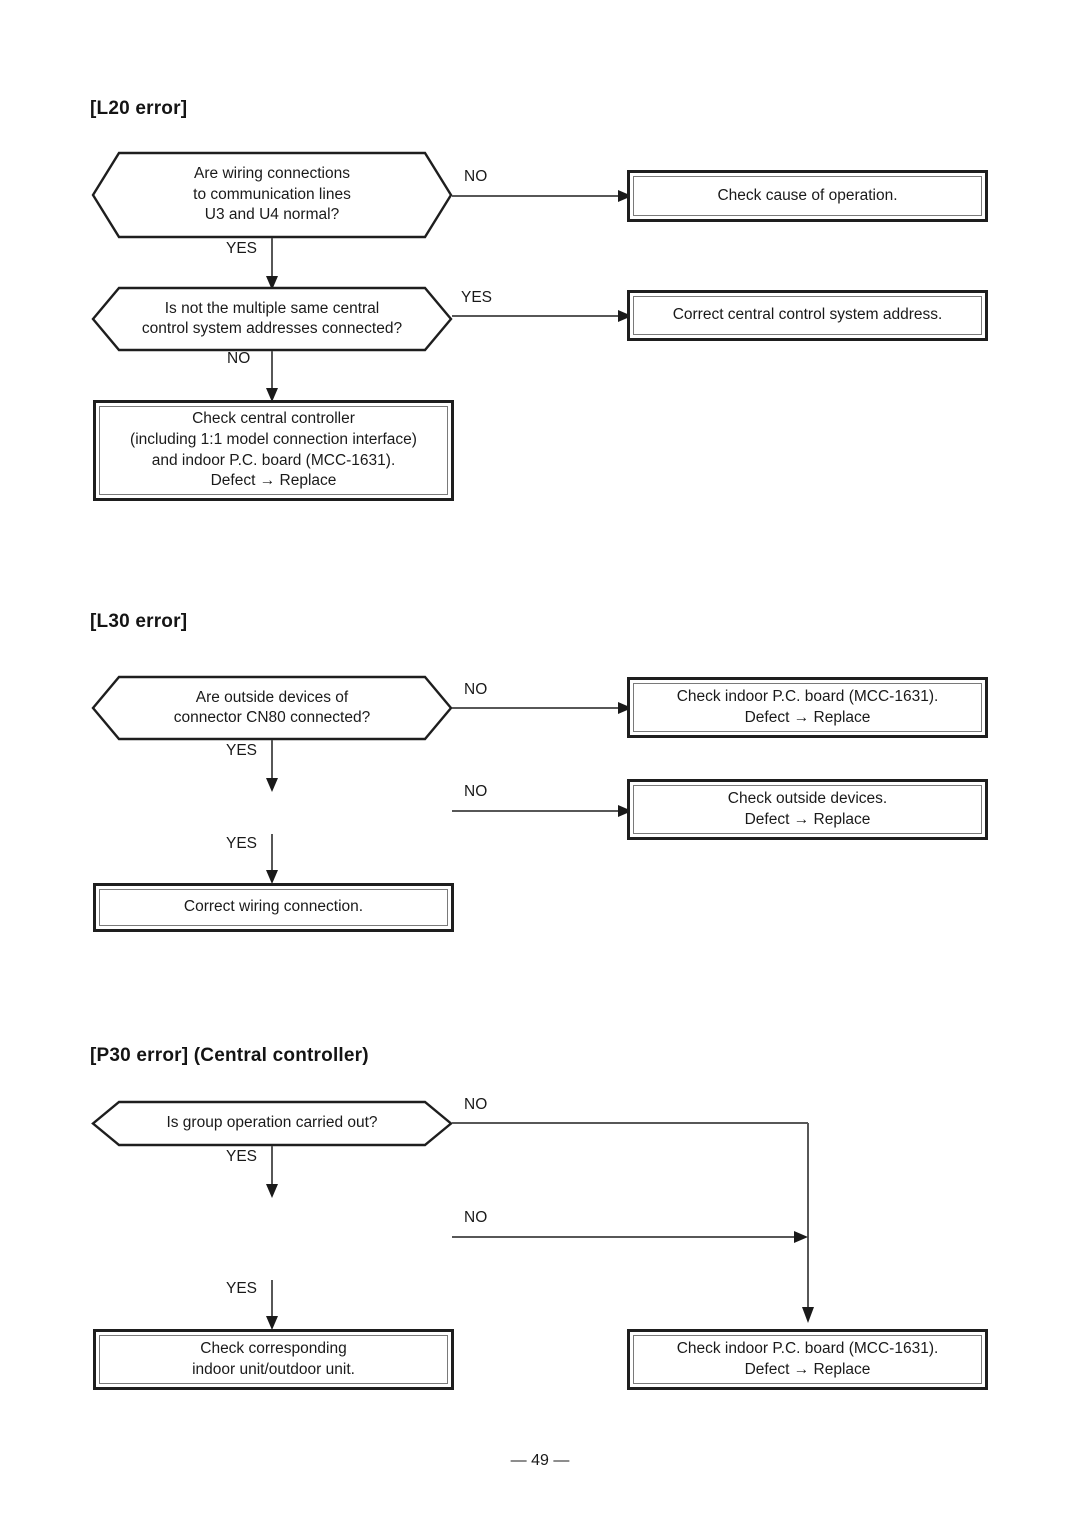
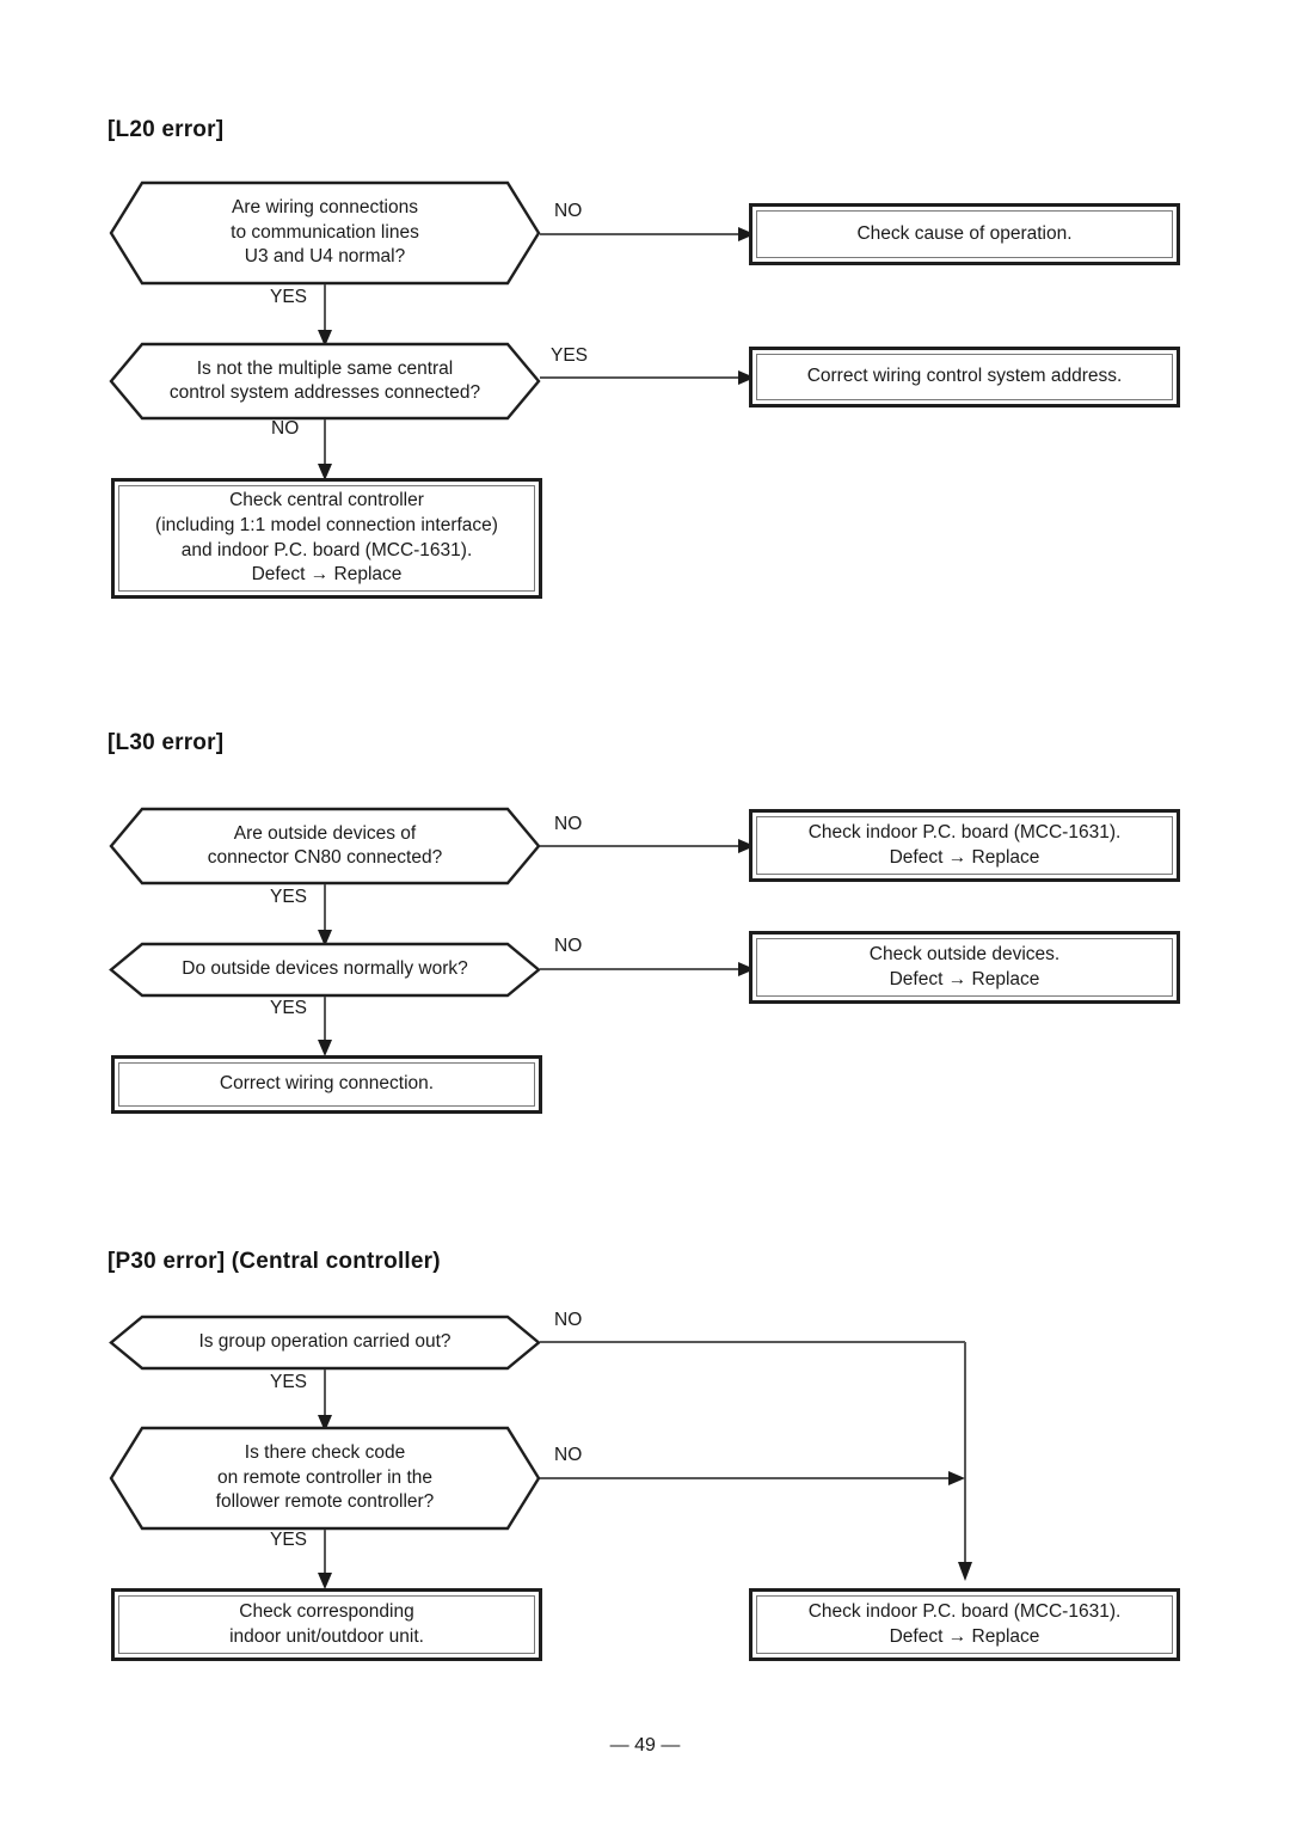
  [L20 error]
  Are wiring connections
  to communication lines
  U3 and U4 normal?
  NO
  Check cause of operation.
  YES
  Is not the multiple same central
  control system addresses connected?
  YES
- Correct central control system address.
+ Correct wiring control system address.
  NO
  Check central controller
  (including 1:1 model connection interface)
  and indoor P.C. board (MCC-1631).
  Defect → Replace
  [L30 error]
  Are outside devices of
  connector CN80 connected?
  NO
  Check indoor P.C. board (MCC-1631).
  Defect → Replace
  YES
+ Do outside devices normally work?
  NO
  Check outside devices.
  Defect → Replace
  YES
  Correct wiring connection.
  [P30 error] (Central controller)
  Is group operation carried out?
  NO
  YES
+ Is there check code
+ on remote controller in the
+ follower remote controller?
  NO
  YES
  Check corresponding
  indoor unit/outdoor unit.
  Check indoor P.C. board (MCC-1631).
  Defect → Replace
  — 49 —
